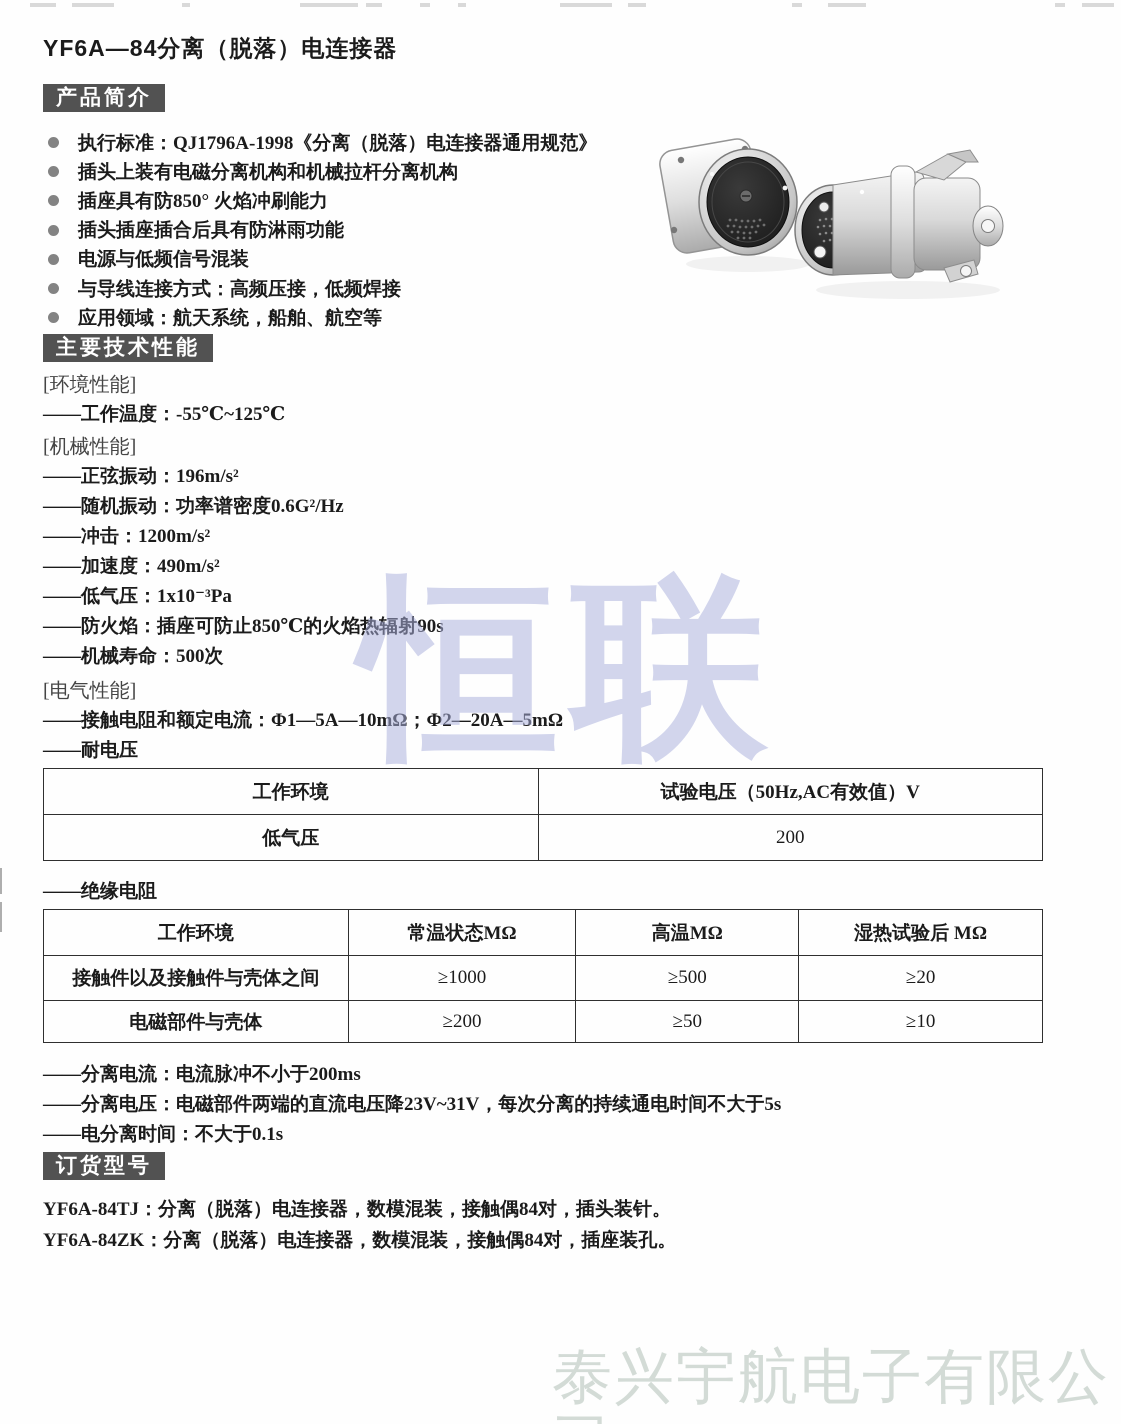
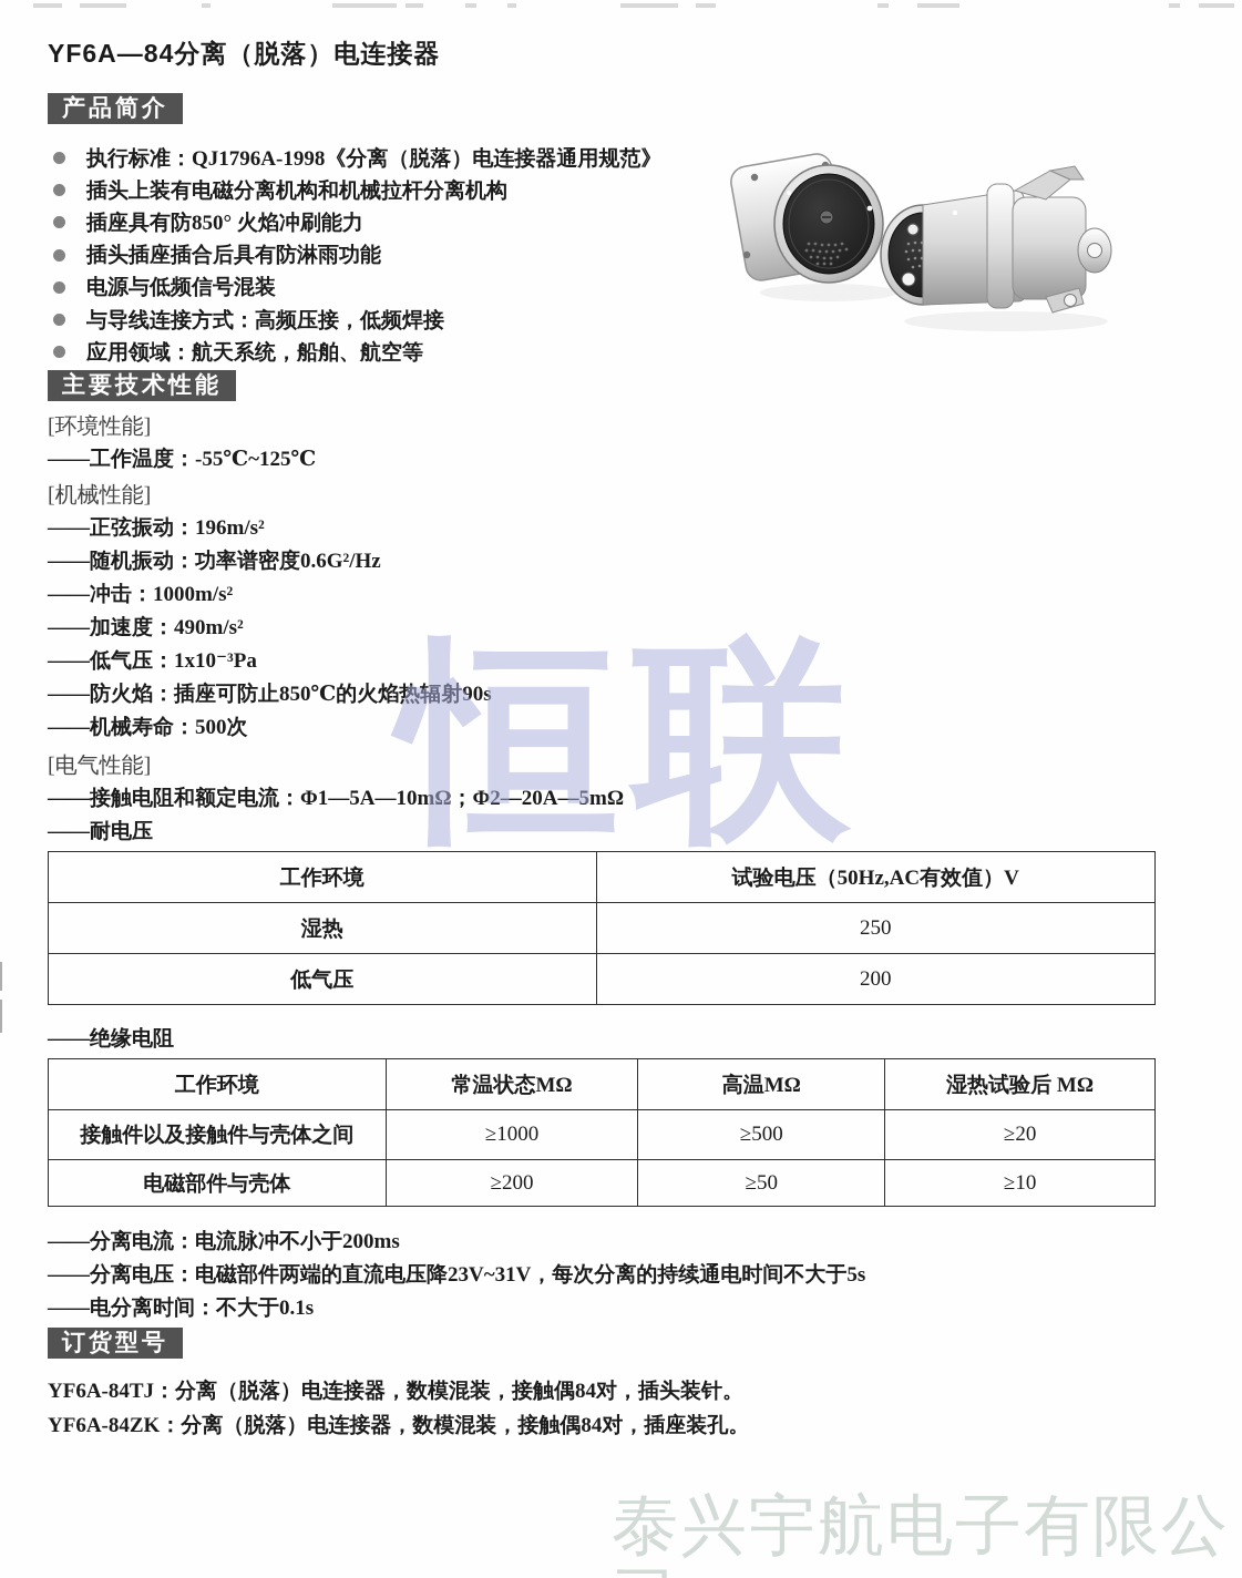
  YF6A—84分离（脱落）电连接器
  产品简介
  执行标准：QJ1796A-1998《分离（脱落）电连接器通用规范》
  插头上装有电磁分离机构和机械拉杆分离机构
  插座具有防850° 火焰冲刷能力
  插头插座插合后具有防淋雨功能
  电源与低频信号混装
  与导线连接方式：高频压接，低频焊接
  应用领域：航天系统，船舶、航空等
  主要技术性能
  [环境性能]
  ——工作温度：-55℃~125℃
  [机械性能]
  ——正弦振动：196m/s²
  ——随机振动：功率谱密度0.6G²/Hz
- ——冲击：1200m/s²
+ ——冲击：1000m/s²
  ——加速度：490m/s²
  ——低气压：1x10⁻³Pa
  ——防火焰：插座可防止850℃的火焰热辐射90s
  ——机械寿命：500次
  [电气性能]
  ——接触电阻和额定电流：Φ1—5A—10mΩ；Φ2—20A—5mΩ
  ——耐电压
  工作环境	试验电压（50Hz,AC有效值）V
+ 湿热	250
  低气压	200
  ——绝缘电阻
  工作环境	常温状态MΩ	高温MΩ	湿热试验后 MΩ
  接触件以及接触件与壳体之间	≥1000	≥500	≥20
  电磁部件与壳体	≥200	≥50	≥10
  ——分离电流：电流脉冲不小于200ms
  ——分离电压：电磁部件两端的直流电压降23V~31V，每次分离的持续通电时间不大于5s
  ——电分离时间：不大于0.1s
  订货型号
  YF6A-84TJ：分离（脱落）电连接器，数模混装，接触偶84对，插头装针。
  YF6A-84ZK：分离（脱落）电连接器，数模混装，接触偶84对，插座装孔。
  恒联
  泰兴宇航电子有限公
